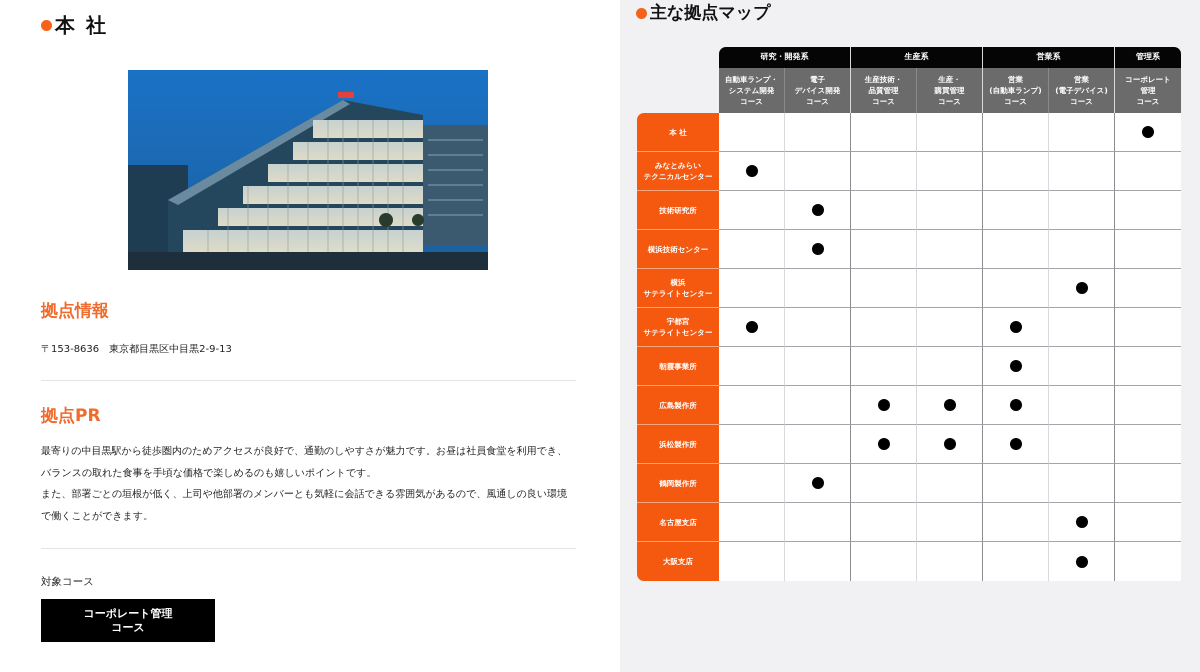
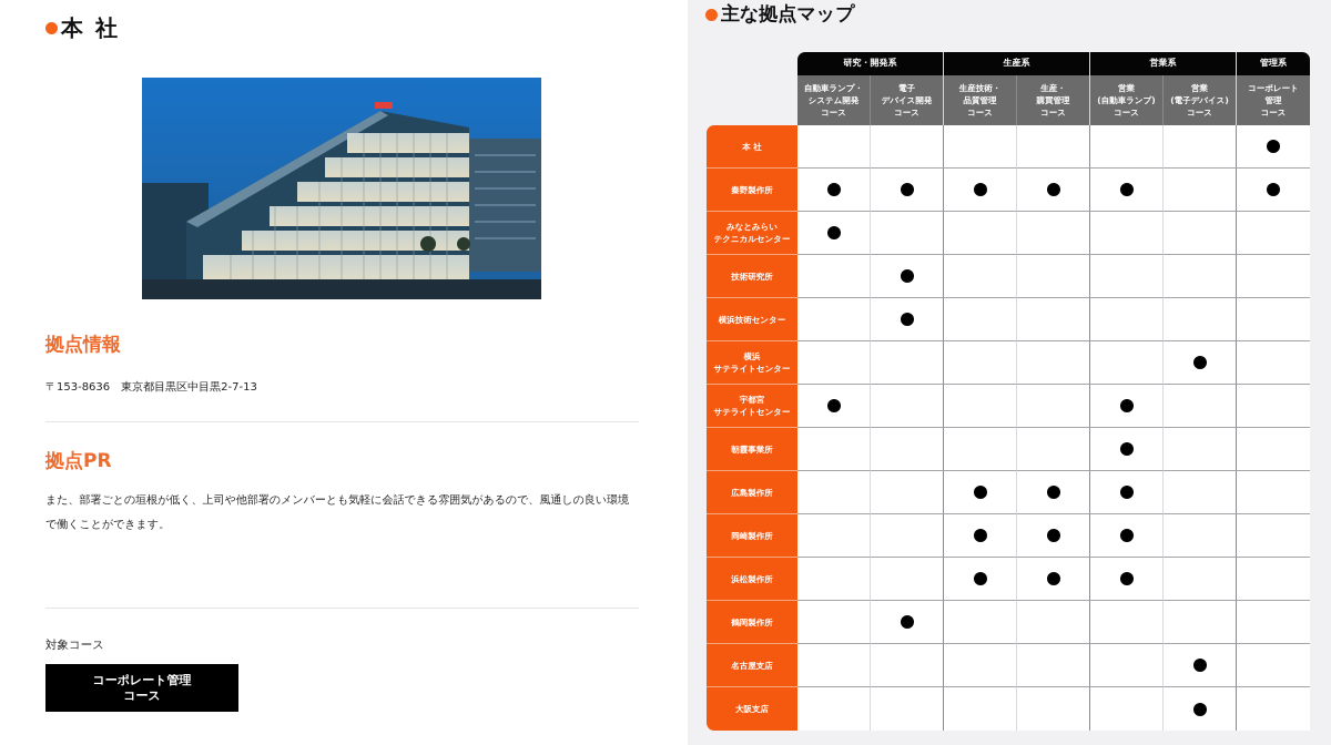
  本 社
  拠点情報
- 〒153-8636 東京都目黒区中目黒2-9-13
+ 〒153-8636 東京都目黒区中目黒2-7-13
  拠点PR
- 最寄りの中目黒駅から徒歩圏内のためアクセスが良好で、通勤のしやすさが魅力です。お昼は社員食堂を利用でき、
- バランスの取れた食事を手頃な価格で楽しめるのも嬉しいポイントです。
  また、部署ごとの垣根が低く、上司や他部署のメンバーとも気軽に会話できる雰囲気があるので、風通しの良い環境
  で働くことができます。
  対象コース
  コーポレート管理
  コース
  主な拠点マップ
  研究・開発系
  生産系
  営業系
  管理系
  自動車ランプ・
  システム開発
  コース
  電子
  デバイス開発
  コース
  生産技術・
  品質管理
  コース
  生産・
  購買管理
  コース
  営業
  (自動車ランプ)
  コース
  営業
  (電子デバイス)
  コース
  コーポレート
  管理
  コース
  本 社
+ 秦野製作所
  みなとみらい
  テクニカルセンター
  技術研究所
  横浜技術センター
  横浜
  サテライトセンター
  宇都宮
  サテライトセンター
  朝霞事業所
  広島製作所
+ 岡崎製作所
  浜松製作所
  鶴岡製作所
  名古屋支店
  大阪支店
